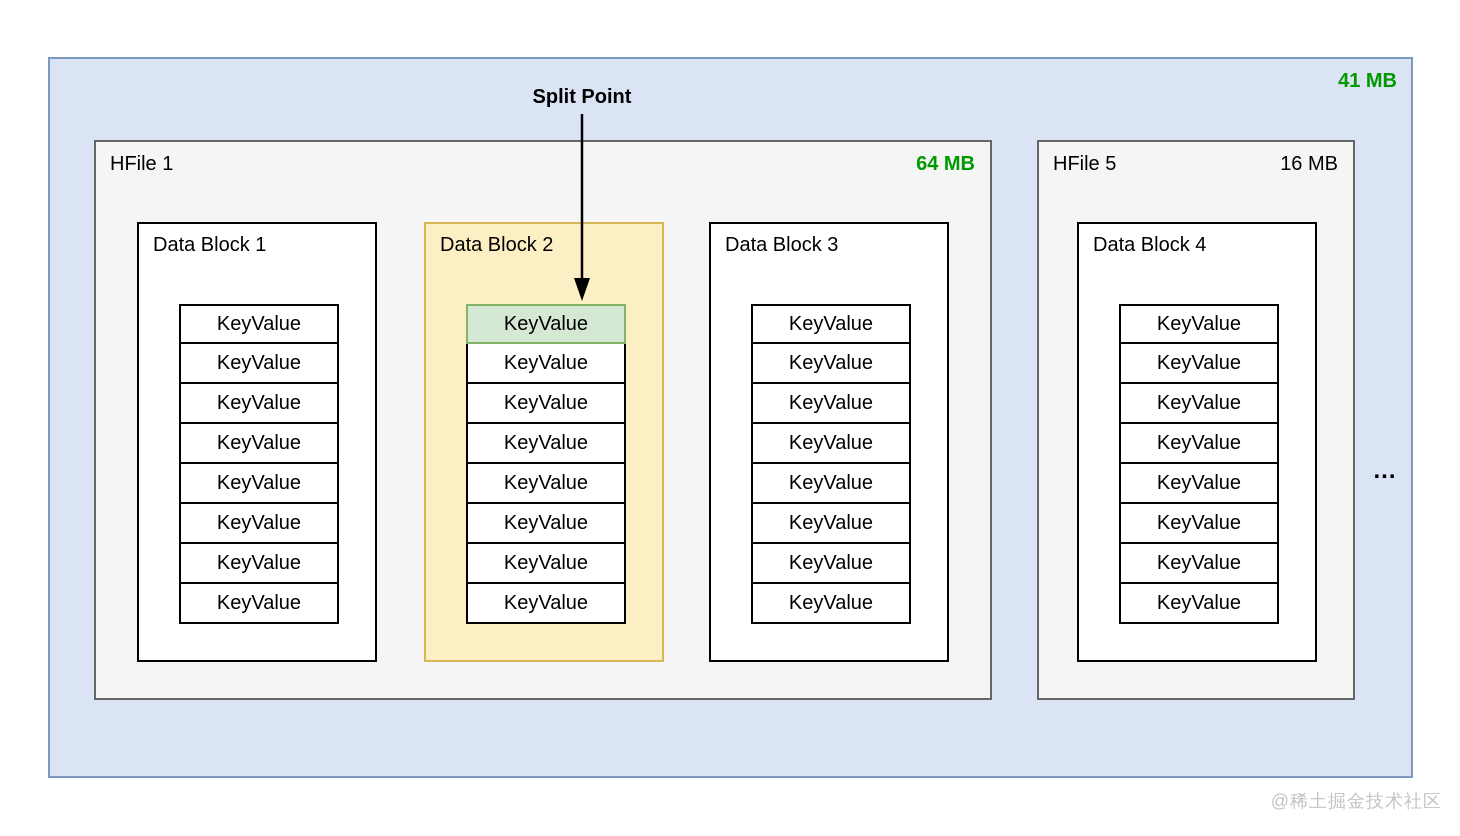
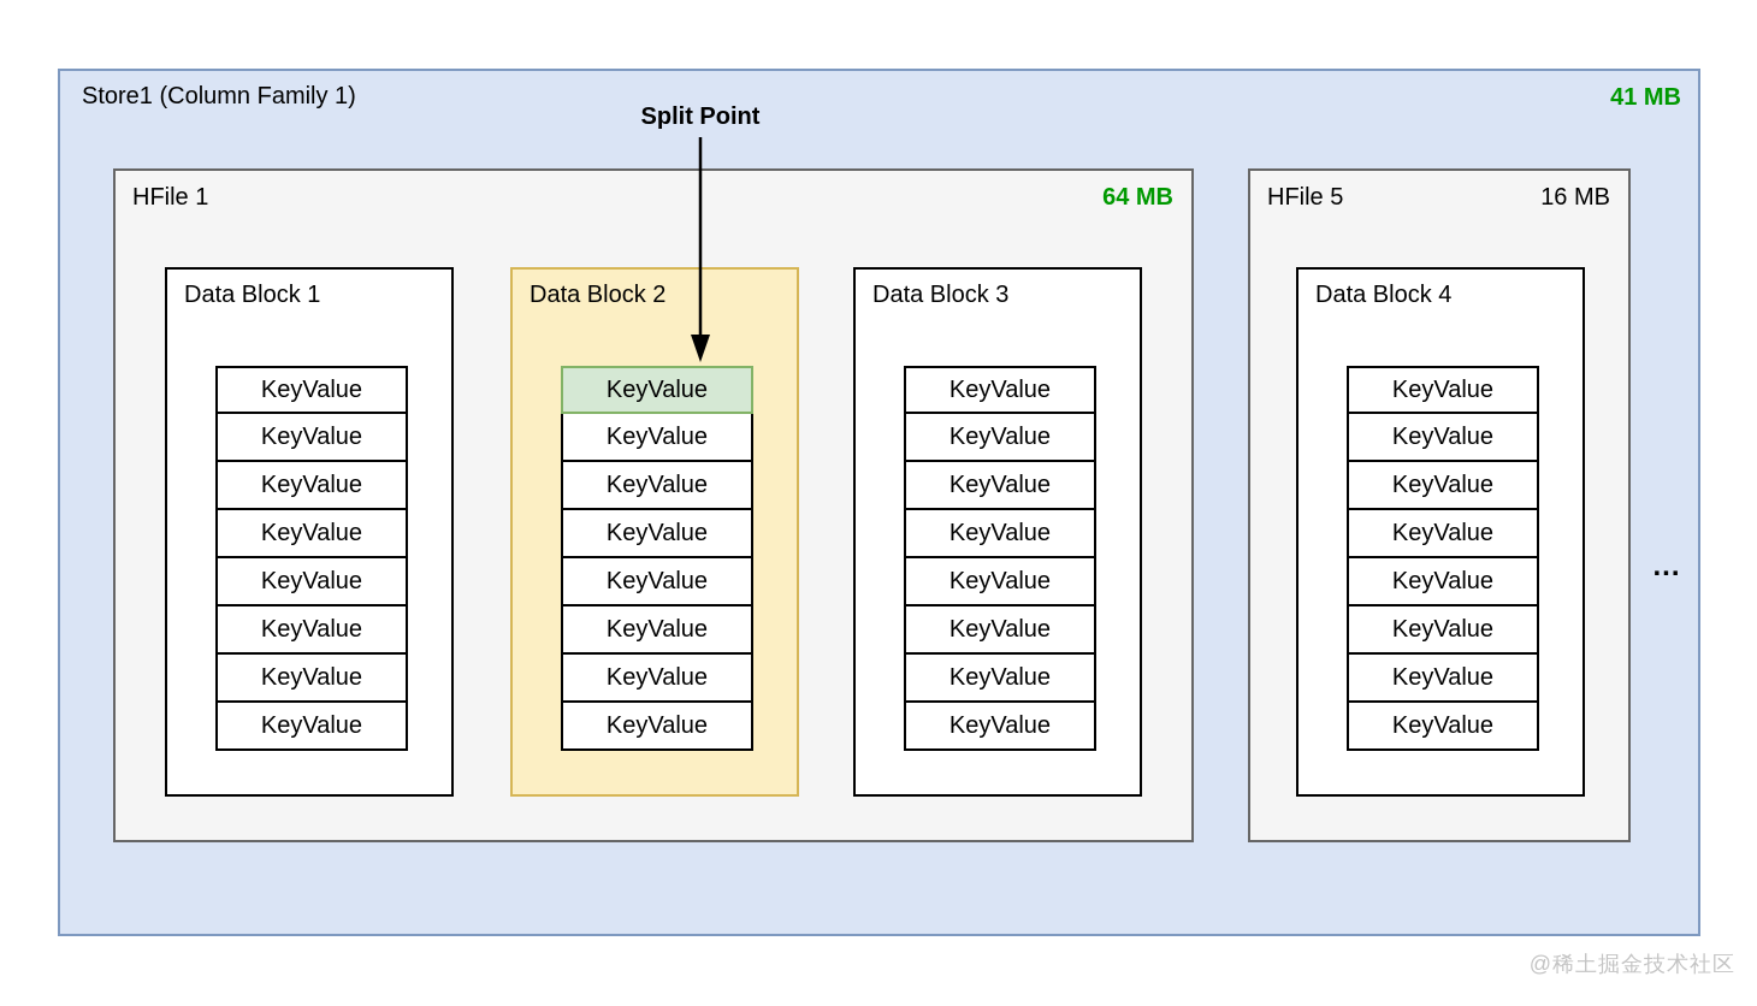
+ Store1 (Column Family 1)
  41 MB
  Split Point
  HFile 1
  64 MB
  Data Block 1
  KeyValue
  KeyValue
  KeyValue
  KeyValue
  KeyValue
  KeyValue
  KeyValue
  KeyValue
  Data Block 2
  KeyValue
  KeyValue
  KeyValue
  KeyValue
  KeyValue
  KeyValue
  KeyValue
  KeyValue
  Data Block 3
  KeyValue
  KeyValue
  KeyValue
  KeyValue
  KeyValue
  KeyValue
  KeyValue
  KeyValue
  HFile 5
  16 MB
  Data Block 4
  KeyValue
  KeyValue
  KeyValue
  KeyValue
  KeyValue
  KeyValue
  KeyValue
  KeyValue
  ...
  @稀土掘金技术社区
